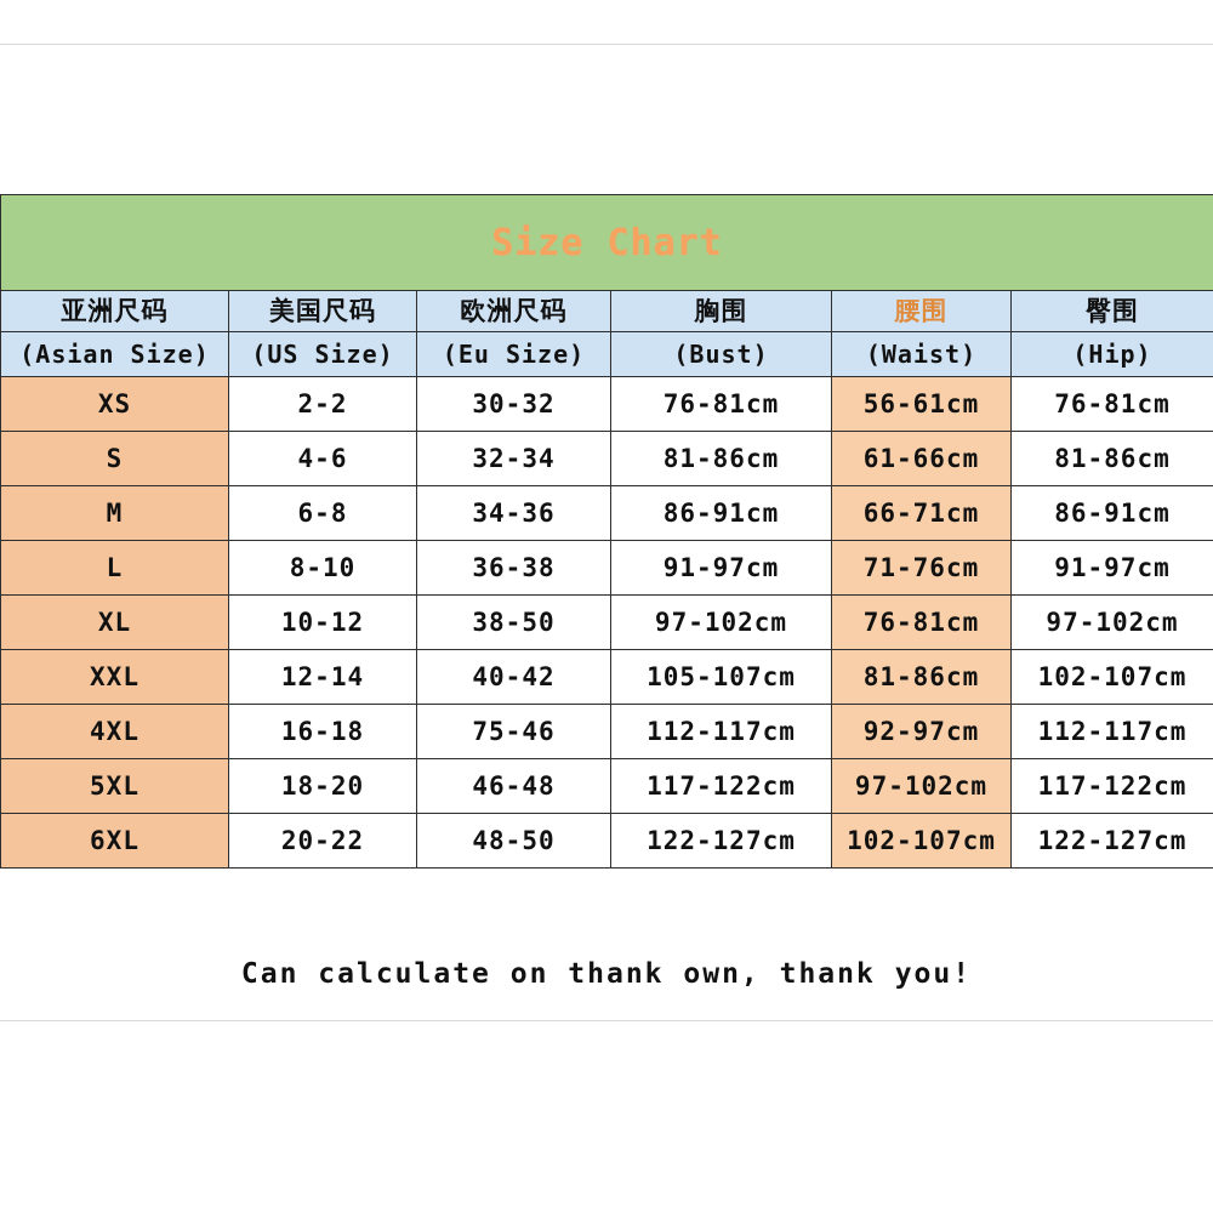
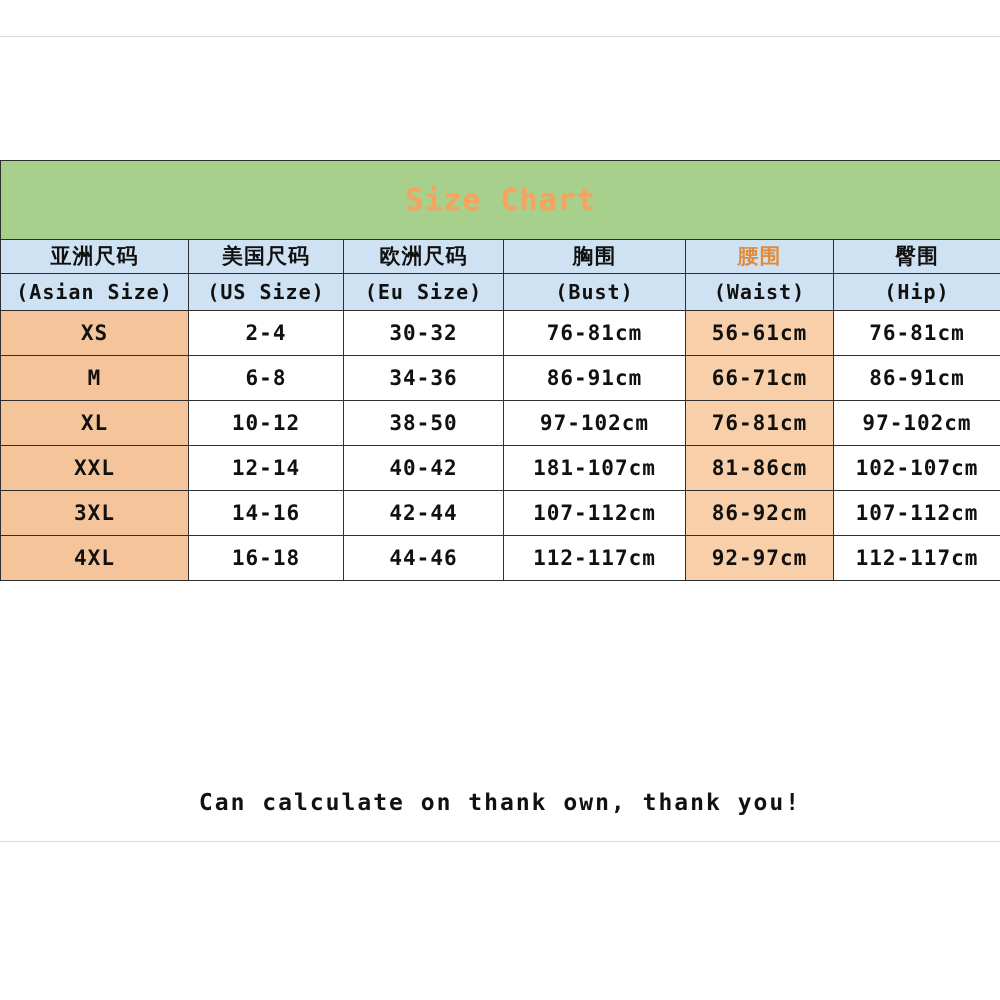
  Size Chart
  亚洲尺码	美国尺码	欧洲尺码	胸围	腰围	臀围
  (Asian Size)	(US Size)	(Eu Size)	(Bust)	(Waist)	(Hip)
- XS	2-2	30-32	76-81cm	56-61cm	76-81cm
+ XS	2-4	30-32	76-81cm	56-61cm	76-81cm
- S	4-6	32-34	81-86cm	61-66cm	81-86cm
  M	6-8	34-36	86-91cm	66-71cm	86-91cm
- L	8-10	36-38	91-97cm	71-76cm	91-97cm
  XL	10-12	38-50	97-102cm	76-81cm	97-102cm
- XXL	12-14	40-42	105-107cm	81-86cm	102-107cm
+ XXL	12-14	40-42	181-107cm	81-86cm	102-107cm
+ 3XL	14-16	42-44	107-112cm	86-92cm	107-112cm
- 4XL	16-18	75-46	112-117cm	92-97cm	112-117cm
+ 4XL	16-18	44-46	112-117cm	92-97cm	112-117cm
- 5XL	18-20	46-48	117-122cm	97-102cm	117-122cm
- 6XL	20-22	48-50	122-127cm	102-107cm	122-127cm
  Can calculate on thank own, thank you!
